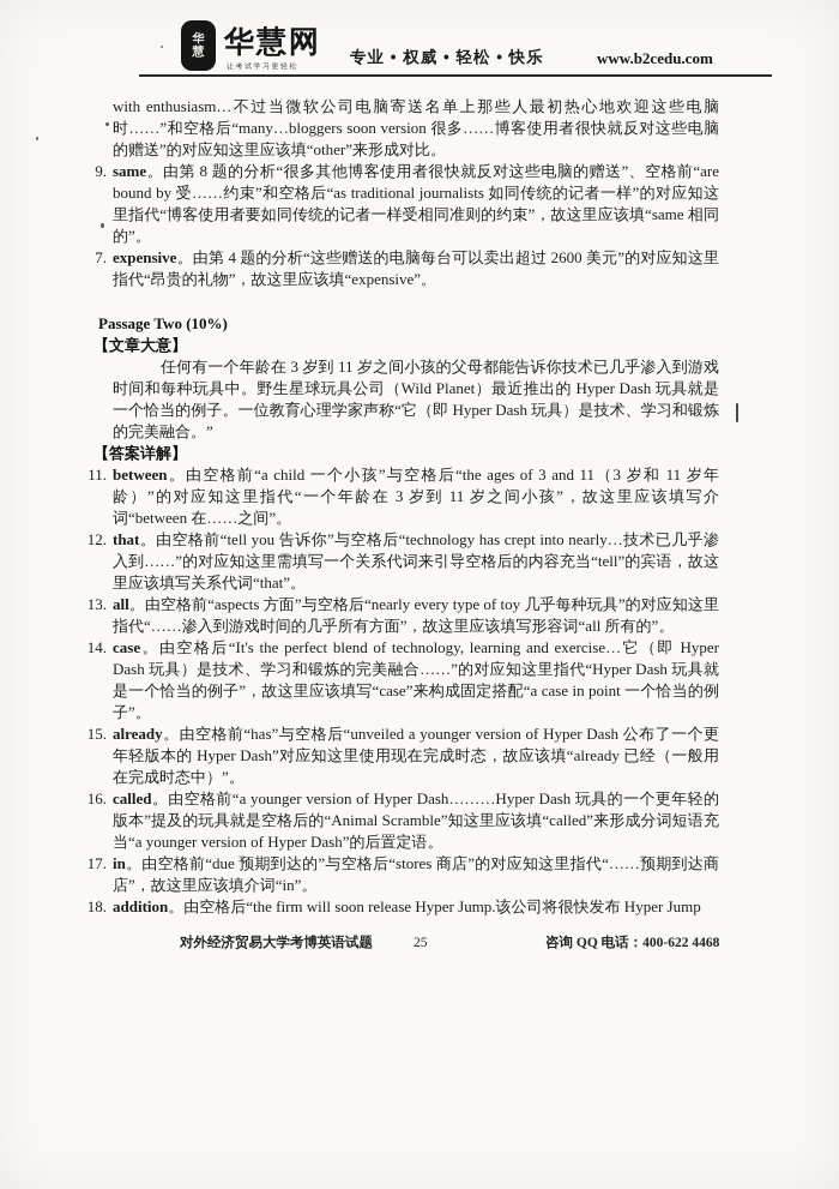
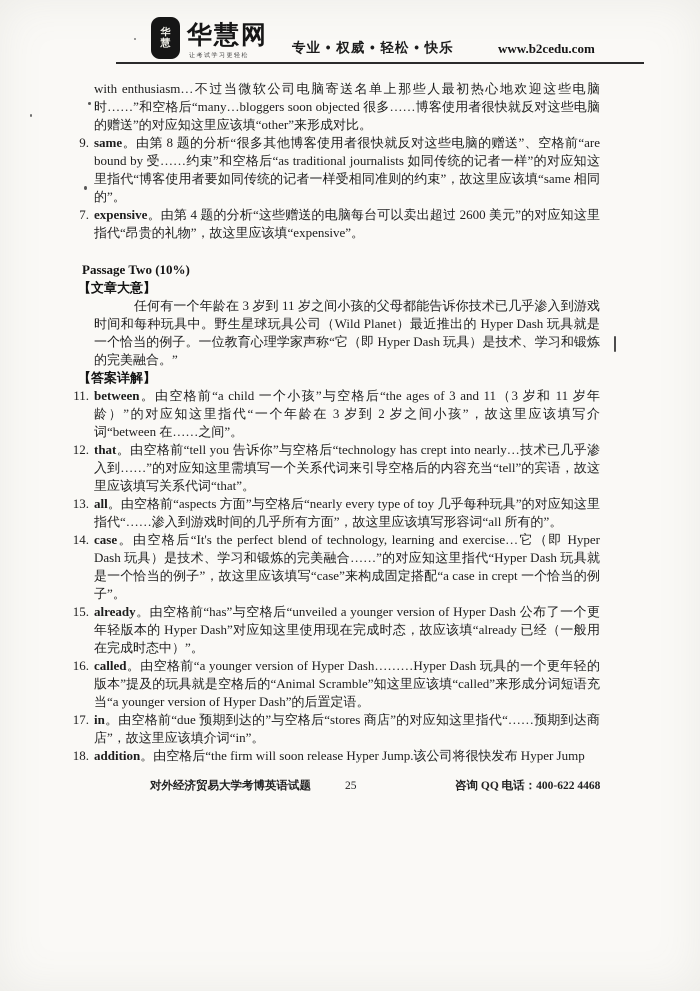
  华
  慧
  华慧网
  专业 • 权威 • 轻松 • 快乐
  www.b2cedu.com
- with enthusiasm…不过当微软公司电脑寄送名单上那些人最初热心地欢迎这些电脑时……”和空格后“many…bloggers soon version 很多……博客使用者很快就反对这些电脑的赠送”的对应知这里应该填“other”来形成对比。
+ with enthusiasm…不过当微软公司电脑寄送名单上那些人最初热心地欢迎这些电脑时……”和空格后“many…bloggers soon objected 很多……博客使用者很快就反对这些电脑的赠送”的对应知这里应该填“other”来形成对比。
  9.
  same。由第 8 题的分析“很多其他博客使用者很快就反对这些电脑的赠送”、空格前“are bound by 受……约束”和空格后“as traditional journalists 如同传统的记者一样”的对应知这里指代“博客使用者要如同传统的记者一样受相同准则的约束”，故这里应该填“same 相同的”。
  7.
  expensive。由第 4 题的分析“这些赠送的电脑每台可以卖出超过 2600 美元”的对应知这里指代“昂贵的礼物”，故这里应该填“expensive”。
  Passage Two (10%)
  【文章大意】
  任何有一个年龄在 3 岁到 11 岁之间小孩的父母都能告诉你技术已几乎渗入到游戏时间和每种玩具中。野生星球玩具公司（Wild Planet）最近推出的 Hyper Dash 玩具就是一个恰当的例子。一位教育心理学家声称“它（即 Hyper Dash 玩具）是技术、学习和锻炼的完美融合。”
  【答案详解】
  11.
- between。由空格前“a child 一个小孩”与空格后“the ages of 3 and 11（3 岁和 11 岁年龄）”的对应知这里指代“一个年龄在 3 岁到 11 岁之间小孩”，故这里应该填写介词“between 在……之间”。
+ between。由空格前“a child 一个小孩”与空格后“the ages of 3 and 11（3 岁和 11 岁年龄）”的对应知这里指代“一个年龄在 3 岁到 2 岁之间小孩”，故这里应该填写介词“between 在……之间”。
  12.
  that。由空格前“tell you 告诉你”与空格后“technology has crept into nearly…技术已几乎渗入到……”的对应知这里需填写一个关系代词来引导空格后的内容充当“tell”的宾语，故这里应该填写关系代词“that”。
  13.
  all。由空格前“aspects 方面”与空格后“nearly every type of toy 几乎每种玩具”的对应知这里指代“……渗入到游戏时间的几乎所有方面”，故这里应该填写形容词“all 所有的”。
  14.
- case。由空格后“It's the perfect blend of technology, learning and exercise…它（即 Hyper Dash 玩具）是技术、学习和锻炼的完美融合……”的对应知这里指代“Hyper Dash 玩具就是一个恰当的例子”，故这里应该填写“case”来构成固定搭配“a case in point 一个恰当的例子”。
+ case。由空格后“It's the perfect blend of technology, learning and exercise…它（即 Hyper Dash 玩具）是技术、学习和锻炼的完美融合……”的对应知这里指代“Hyper Dash 玩具就是一个恰当的例子”，故这里应该填写“case”来构成固定搭配“a case in crept 一个恰当的例子”。
  15.
  already。由空格前“has”与空格后“unveiled a younger version of Hyper Dash 公布了一个更年轻版本的 Hyper Dash”对应知这里使用现在完成时态，故应该填“already 已经（一般用在完成时态中）”。
  16.
  called。由空格前“a younger version of Hyper Dash………Hyper Dash 玩具的一个更年轻的版本”提及的玩具就是空格后的“Animal Scramble”知这里应该填“called”来形成分词短语充当“a younger version of Hyper Dash”的后置定语。
  17.
  in。由空格前“due 预期到达的”与空格后“stores 商店”的对应知这里指代“……预期到达商店”，故这里应该填介词“in”。
  18.
  addition。由空格后“the firm will soon release Hyper Jump.该公司将很快发布 Hyper Jump
  对外经济贸易大学考博英语试题
  25
  咨询 QQ 电话：400-622 4468
